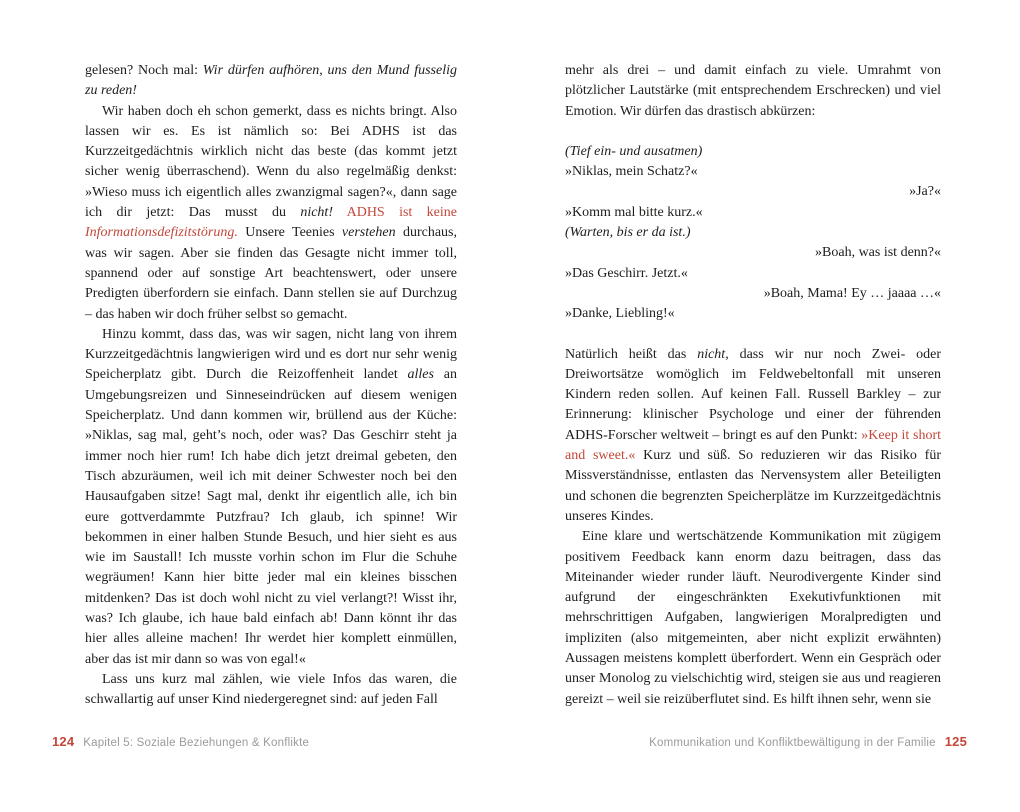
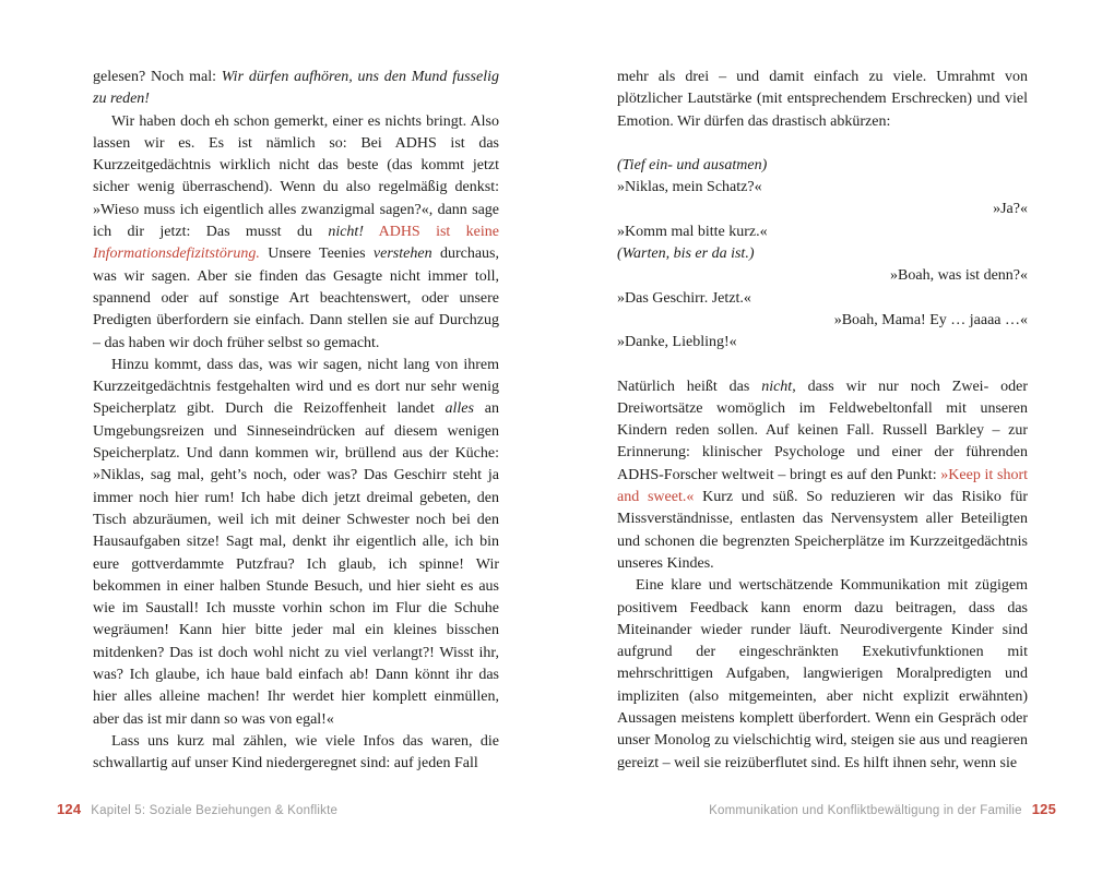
  gelesen? Noch mal: Wir dürfen aufhören, uns den Mund fusselig zu reden!
- Wir haben doch eh schon gemerkt, dass es nichts bringt. Also lassen wir es. Es ist nämlich so: Bei ADHS ist das Kurzzeitgedächtnis wirklich nicht das beste (das kommt jetzt sicher wenig überraschend). Wenn du also regelmäßig denkst: »Wieso muss ich eigentlich alles zwanzigmal sagen?«, dann sage ich dir jetzt: Das musst du nicht! ADHS ist keine Informationsdefizitstörung. Unsere Teenies verstehen durchaus, was wir sagen. Aber sie finden das Gesagte nicht immer toll, spannend oder auf sonstige Art beachtenswert, oder unsere Predigten überfordern sie einfach. Dann stellen sie auf Durchzug – das haben wir doch früher selbst so gemacht.
+ Wir haben doch eh schon gemerkt, einer es nichts bringt. Also lassen wir es. Es ist nämlich so: Bei ADHS ist das Kurzzeitgedächtnis wirklich nicht das beste (das kommt jetzt sicher wenig überraschend). Wenn du also regelmäßig denkst: »Wieso muss ich eigentlich alles zwanzigmal sagen?«, dann sage ich dir jetzt: Das musst du nicht! ADHS ist keine Informationsdefizitstörung. Unsere Teenies verstehen durchaus, was wir sagen. Aber sie finden das Gesagte nicht immer toll, spannend oder auf sonstige Art beachtenswert, oder unsere Predigten überfordern sie einfach. Dann stellen sie auf Durchzug – das haben wir doch früher selbst so gemacht.
- Hinzu kommt, dass das, was wir sagen, nicht lang von ihrem Kurzzeitgedächtnis langwierigen wird und es dort nur sehr wenig Speicherplatz gibt. Durch die Reizoffenheit landet alles an Umgebungsreizen und Sinneseindrücken auf diesem wenigen Speicherplatz. Und dann kommen wir, brüllend aus der Küche: »Niklas, sag mal, geht’s noch, oder was? Das Geschirr steht ja immer noch hier rum! Ich habe dich jetzt dreimal gebeten, den Tisch abzuräumen, weil ich mit deiner Schwester noch bei den Hausaufgaben sitze! Sagt mal, denkt ihr eigentlich alle, ich bin eure gottverdammte Putzfrau? Ich glaub, ich spinne! Wir bekommen in einer halben Stunde Besuch, und hier sieht es aus wie im Saustall! Ich musste vorhin schon im Flur die Schuhe wegräumen! Kann hier bitte jeder mal ein kleines bisschen mitdenken? Das ist doch wohl nicht zu viel verlangt?! Wisst ihr, was? Ich glaube, ich haue bald einfach ab! Dann könnt ihr das hier alles alleine machen! Ihr werdet hier komplett einmüllen, aber das ist mir dann so was von egal!«
+ Hinzu kommt, dass das, was wir sagen, nicht lang von ihrem Kurzzeitgedächtnis festgehalten wird und es dort nur sehr wenig Speicherplatz gibt. Durch die Reizoffenheit landet alles an Umgebungsreizen und Sinneseindrücken auf diesem wenigen Speicherplatz. Und dann kommen wir, brüllend aus der Küche: »Niklas, sag mal, geht’s noch, oder was? Das Geschirr steht ja immer noch hier rum! Ich habe dich jetzt dreimal gebeten, den Tisch abzuräumen, weil ich mit deiner Schwester noch bei den Hausaufgaben sitze! Sagt mal, denkt ihr eigentlich alle, ich bin eure gottverdammte Putzfrau? Ich glaub, ich spinne! Wir bekommen in einer halben Stunde Besuch, und hier sieht es aus wie im Saustall! Ich musste vorhin schon im Flur die Schuhe wegräumen! Kann hier bitte jeder mal ein kleines bisschen mitdenken? Das ist doch wohl nicht zu viel verlangt?! Wisst ihr, was? Ich glaube, ich haue bald einfach ab! Dann könnt ihr das hier alles alleine machen! Ihr werdet hier komplett einmüllen, aber das ist mir dann so was von egal!«
  Lass uns kurz mal zählen, wie viele Infos das waren, die schwallartig auf unser Kind niedergeregnet sind: auf jeden Fall
  mehr als drei – und damit einfach zu viele. Umrahmt von plötzlicher Lautstärke (mit entsprechendem Erschrecken) und viel Emotion. Wir dürfen das drastisch abkürzen:
  (Tief ein- und ausatmen)
  »Niklas, mein Schatz?«
  »Ja?«
  »Komm mal bitte kurz.«
  (Warten, bis er da ist.)
  »Boah, was ist denn?«
  »Das Geschirr. Jetzt.«
  »Boah, Mama! Ey … jaaaa …«
  »Danke, Liebling!«
  Natürlich heißt das nicht, dass wir nur noch Zwei- oder Dreiwortsätze womöglich im Feldwebeltonfall mit unseren Kindern reden sollen. Auf keinen Fall. Russell Barkley – zur Erinnerung: klinischer Psychologe und einer der führenden ADHS-Forscher weltweit – bringt es auf den Punkt: »Keep it short and sweet.« Kurz und süß. So reduzieren wir das Risiko für Missverständnisse, entlasten das Nervensystem aller Beteiligten und schonen die begrenzten Speicherplätze im Kurzzeitgedächtnis unseres Kindes.
  Eine klare und wertschätzende Kommunikation mit zügigem positivem Feedback kann enorm dazu beitragen, dass das Miteinander wieder runder läuft. Neurodivergente Kinder sind aufgrund der eingeschränkten Exekutivfunktionen mit mehrschrittigen Aufgaben, langwierigen Moralpredigten und impliziten (also mitgemeinten, aber nicht explizit erwähnten) Aussagen meistens komplett überfordert. Wenn ein Gespräch oder unser Monolog zu vielschichtig wird, steigen sie aus und reagieren gereizt – weil sie reizüberflutet sind. Es hilft ihnen sehr, wenn sie
  124 Kapitel 5: Soziale Beziehungen & Konflikte
  Kommunikation und Konfliktbewältigung in der Familie 125
